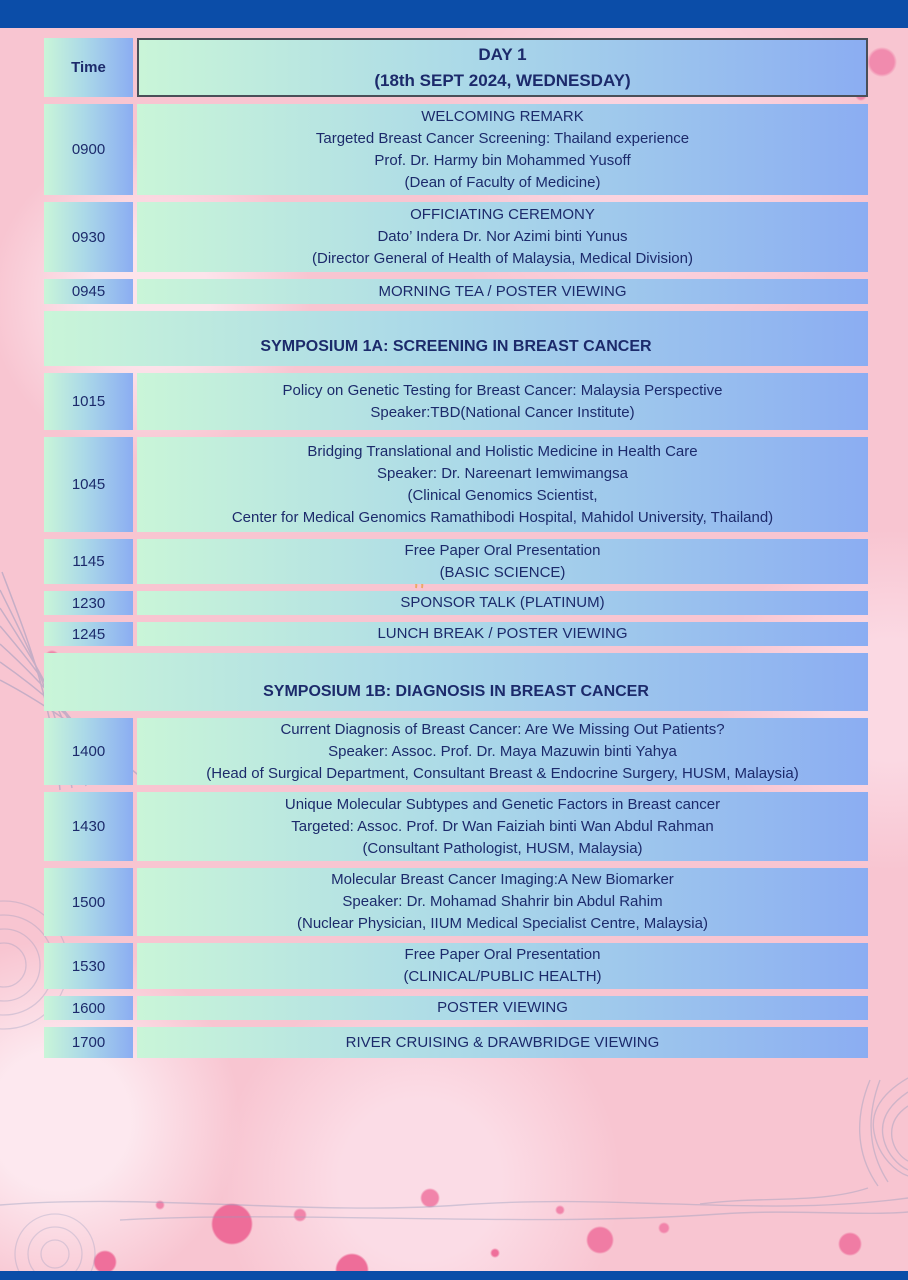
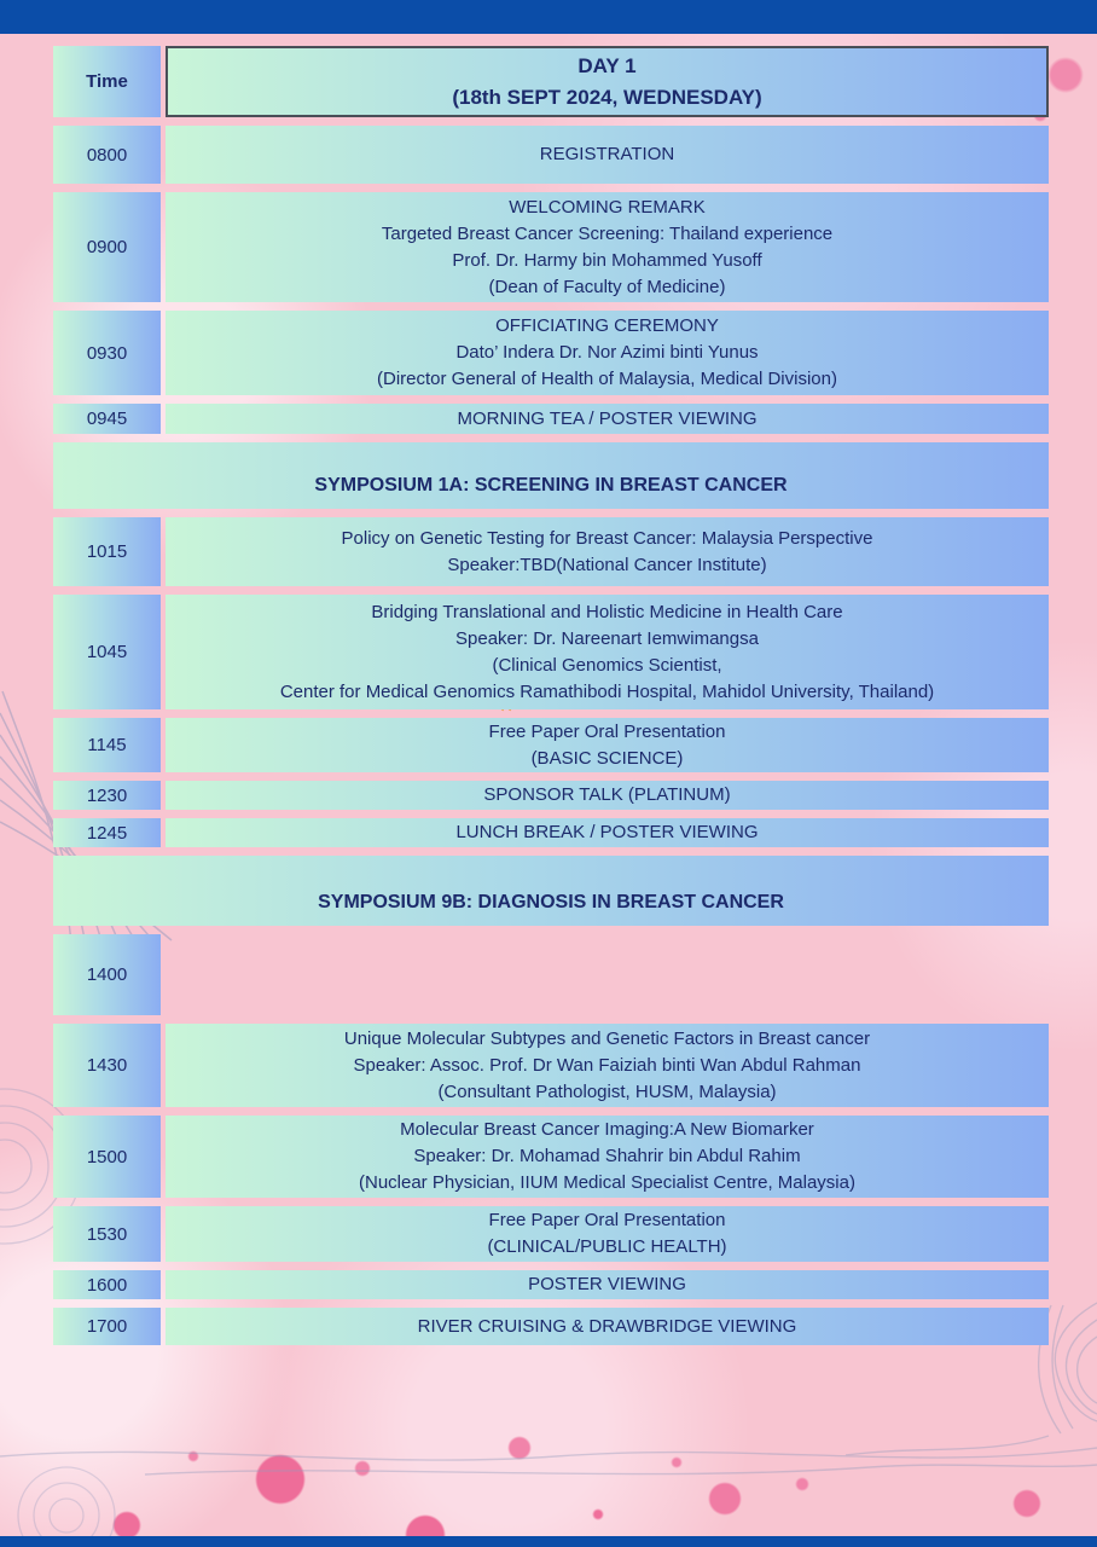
  Time
  DAY 1
  (18th SEPT 2024, WEDNESDAY)
+ 0800
+ REGISTRATION
  0900
  WELCOMING REMARK
  Targeted Breast Cancer Screening: Thailand experience
  Prof. Dr. Harmy bin Mohammed Yusoff
  (Dean of Faculty of Medicine)
  0930
  OFFICIATING CEREMONY
  Dato’ Indera Dr. Nor Azimi binti Yunus
  (Director General of Health of Malaysia, Medical Division)
  0945
  MORNING TEA / POSTER VIEWING
  SYMPOSIUM 1A: SCREENING IN BREAST CANCER
  1015
  Policy on Genetic Testing for Breast Cancer: Malaysia Perspective
  Speaker:TBD(National Cancer Institute)
  1045
  Bridging Translational and Holistic Medicine in Health Care
  Speaker: Dr. Nareenart Iemwimangsa
  (Clinical Genomics Scientist,
  Center for Medical Genomics Ramathibodi Hospital, Mahidol University, Thailand)
  1145
  Free Paper Oral Presentation
  (BASIC SCIENCE)
  1230
  SPONSOR TALK (PLATINUM)
  1245
  LUNCH BREAK / POSTER VIEWING
- SYMPOSIUM 1B: DIAGNOSIS IN BREAST CANCER
+ SYMPOSIUM 9B: DIAGNOSIS IN BREAST CANCER
  1400
- Current Diagnosis of Breast Cancer: Are We Missing Out Patients?
- Speaker: Assoc. Prof. Dr. Maya Mazuwin binti Yahya
- (Head of Surgical Department, Consultant Breast & Endocrine Surgery, HUSM, Malaysia)
  1430
  Unique Molecular Subtypes and Genetic Factors in Breast cancer
- Targeted: Assoc. Prof. Dr Wan Faiziah binti Wan Abdul Rahman
+ Speaker: Assoc. Prof. Dr Wan Faiziah binti Wan Abdul Rahman
  (Consultant Pathologist, HUSM, Malaysia)
  1500
  Molecular Breast Cancer Imaging:A New Biomarker
  Speaker: Dr. Mohamad Shahrir bin Abdul Rahim
  (Nuclear Physician, IIUM Medical Specialist Centre, Malaysia)
  1530
  Free Paper Oral Presentation
  (CLINICAL/PUBLIC HEALTH)
  1600
  POSTER VIEWING
  1700
  RIVER CRUISING & DRAWBRIDGE VIEWING
